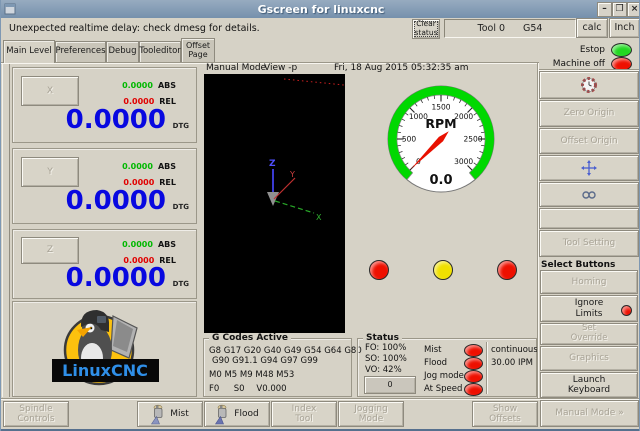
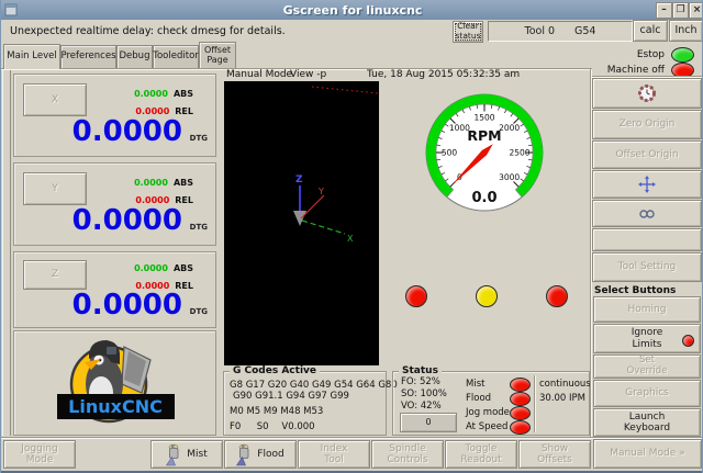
  Gscreen for linuxcnc
  –
  ❒
  ×
  Unexpected realtime delay: check dmesg for details.
  Clear status
  Tool 0
  G54
  calc
  Inch
  Main Level
  Preferences
  Debug
  Tooleditor
  Offset Page
  X
  0.0000
  ABS
  0.0000
  REL
  0.0000
  DTG
  Y
  0.0000
  ABS
  0.0000
  REL
  0.0000
  DTG
  Z
  0.0000
  ABS
  0.0000
  REL
  0.0000
  DTG
  LinuxCNC
  Manual Mode
  View -p
- Fri, 18 Aug 2015 05:32:35 am
+ Tue, 18 Aug 2015 05:32:35 am
  Z
  Y
  X
  500
  1000
  1500
  2000
  2500
  3000
  RPM
  0.0
  G Codes Active
  G8 G17 G20 G40 G49 G54 G64 G80
  G90 G91.1 G94 G97 G99
  M0 M5 M9 M48 M53
  F0 S0 V0.000
  Status
- FO: 100%
+ FO: 52%
  SO: 100%
  VO: 42%
  0
  Mist
  Flood
  Jog mode
  At Speed
  continuous
  30.00 IPM
  Estop
  Machine off
  Zero Origin
  Offset Origin
  Tool Setting
  Select Buttons
  Homing
  Ignore Limits
  Set Override
  Graphics
  Launch Keyboard
- Spindle Controls
+ Jogging Mode
  Mist
  Flood
  Index Tool
- Jogging Mode
+ Spindle Controls
+ Toggle Readout
  Show Offsets
  Manual Mode
  »
